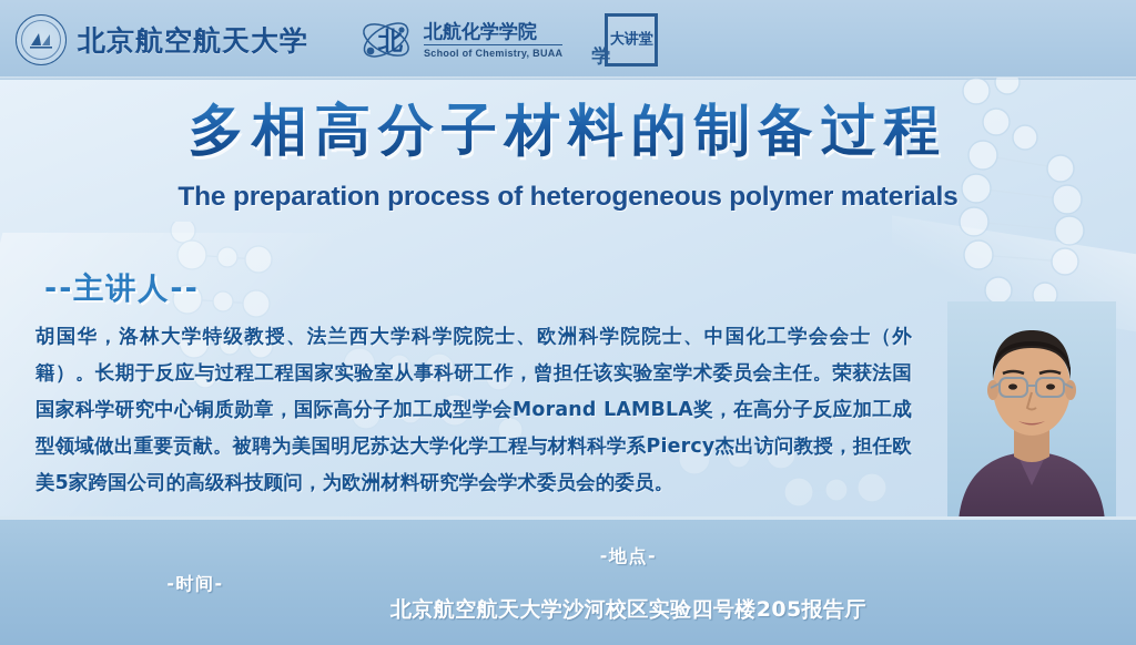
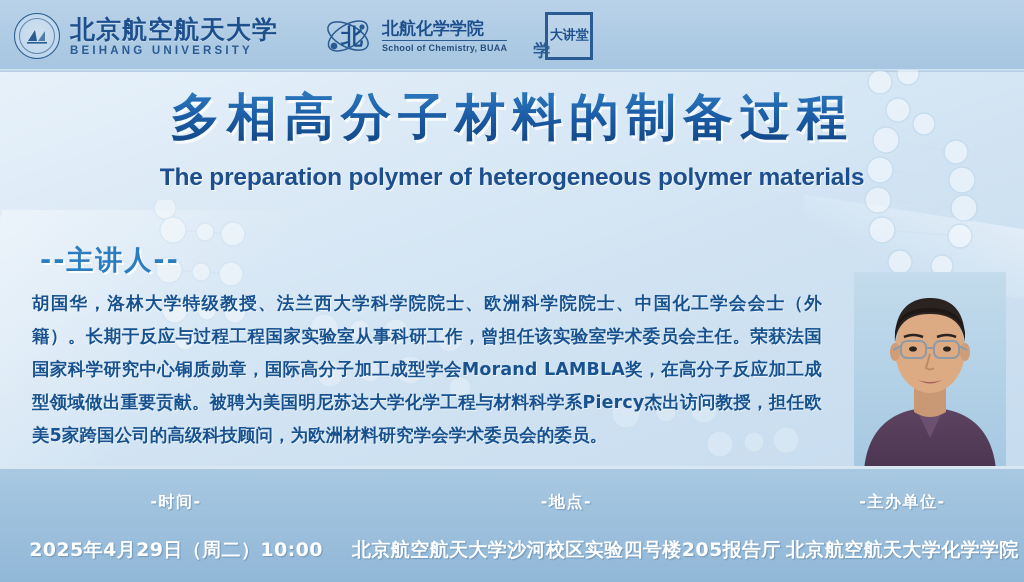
  北京航空航天大学
+ BEIHANG UNIVERSITY
  北
  北航化学学院
  School of Chemistry, BUAA
  学
  大讲堂
  多相高分子材料的制备过程
- The preparation process of heterogeneous polymer materials
+ The preparation polymer of heterogeneous polymer materials
  --主讲人--
  胡国华，洛林大学特级教授、法兰西大学科学院院士、欧洲科学院院士、中国化工学会会士（外籍）。长期于反应与过程工程国家实验室从事科研工作，曾担任该实验室学术委员会主任。荣获法国国家科学研究中心铜质勋章，国际高分子加工成型学会Morand LAMBLA奖，在高分子反应加工成型领域做出重要贡献。被聘为美国明尼苏达大学化学工程与材料科学系Piercy杰出访问教授，担任欧美5家跨国公司的高级科技顾问，为欧洲材料研究学会学术委员会的委员。
  -时间-
+ 2025年4月29日（周二）10:00
  -地点-
  北京航空航天大学沙河校区实验四号楼205报告厅
+ -主办单位-
+ 北京航空航天大学化学学院
